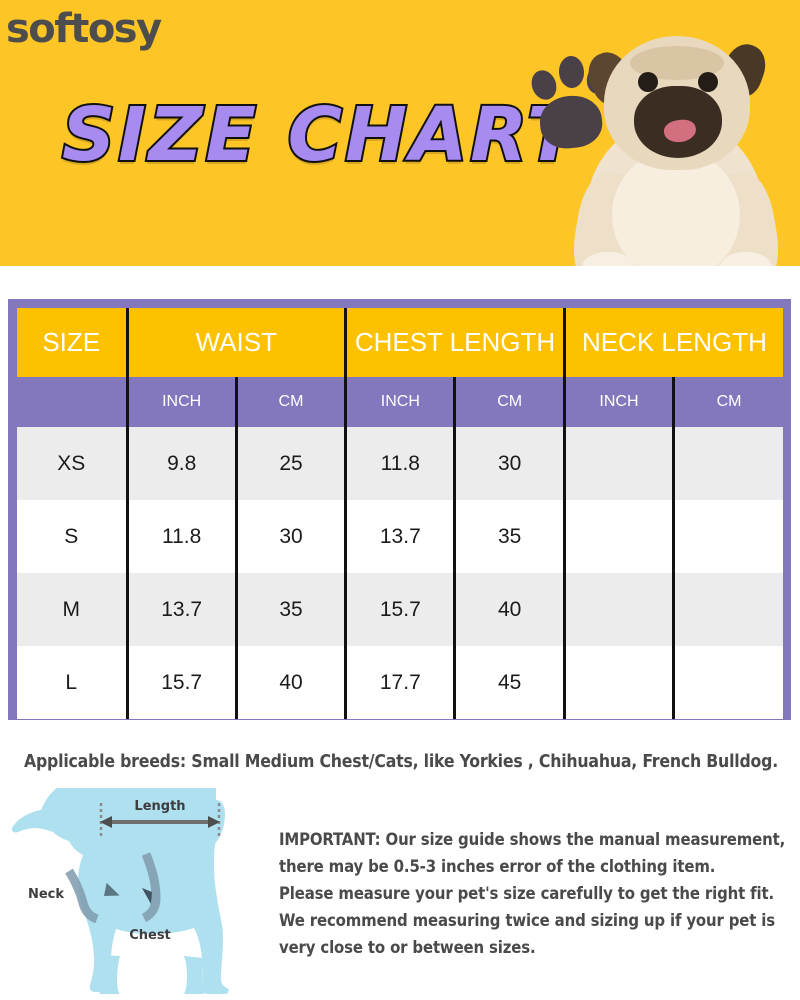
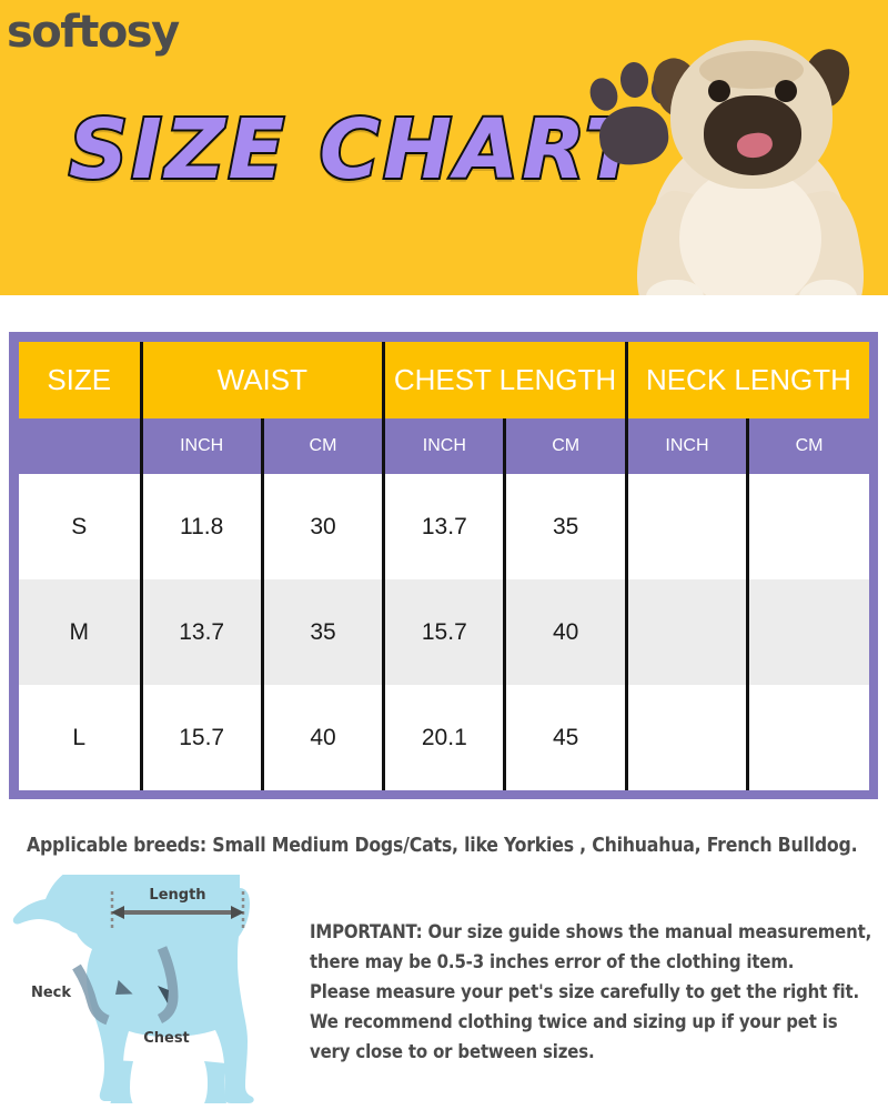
  softosy
  SIZE CHAR
  SIZE	WAIST	CHEST LENGTH	NECK LENGTH
  	INCH	CM	INCH	CM	INCH	CM
- XS	9.8	25	11.8	30
  S	11.8	30	13.7	35
  M	13.7	35	15.7	40
- L	15.7	40	17.7	45
+ L	15.7	40	20.1	45
- Applicable breeds: Small Medium Chest/Cats, like Yorkies , Chihuahua, French Bulldog.
+ Applicable breeds: Small Medium Dogs/Cats, like Yorkies , Chihuahua, French Bulldog.
  Length
  Neck
  Chest
  IMPORTANT: Our size guide shows the manual measurement,
  there may be 0.5-3 inches error of the clothing item.
  Please measure your pet's size carefully to get the right fit.
- We recommend measuring twice and sizing up if your pet is
+ We recommend clothing twice and sizing up if your pet is
  very close to or between sizes.
